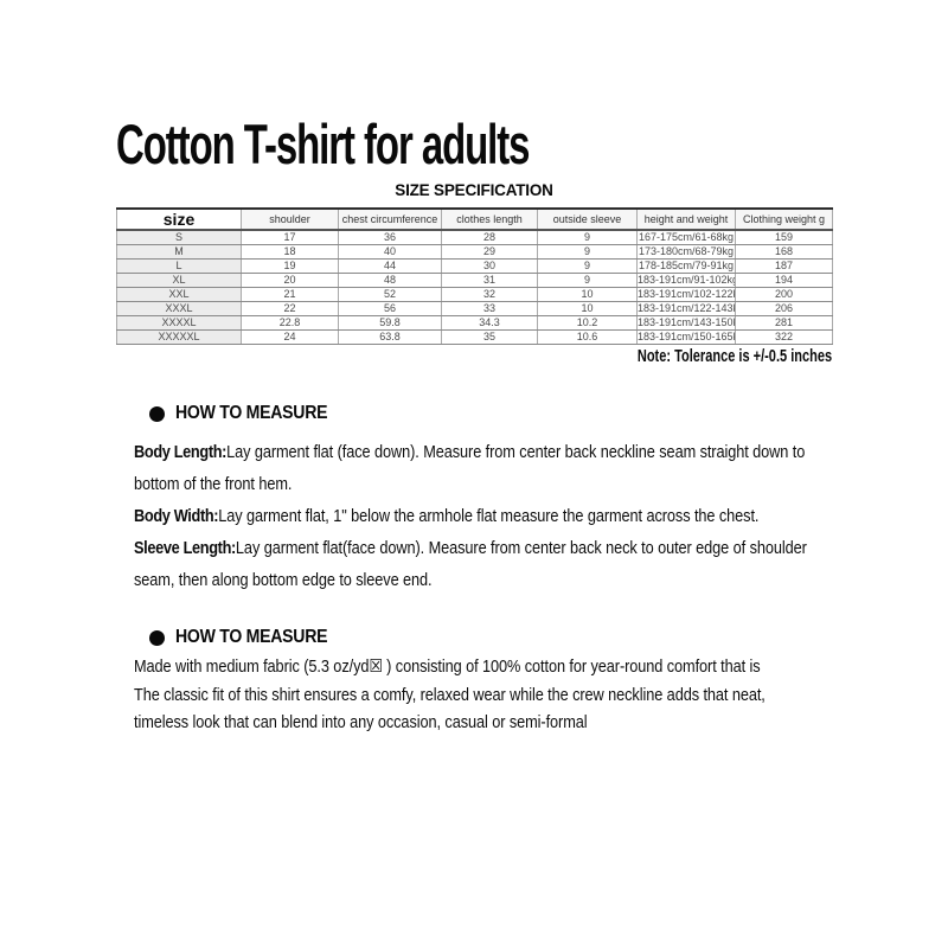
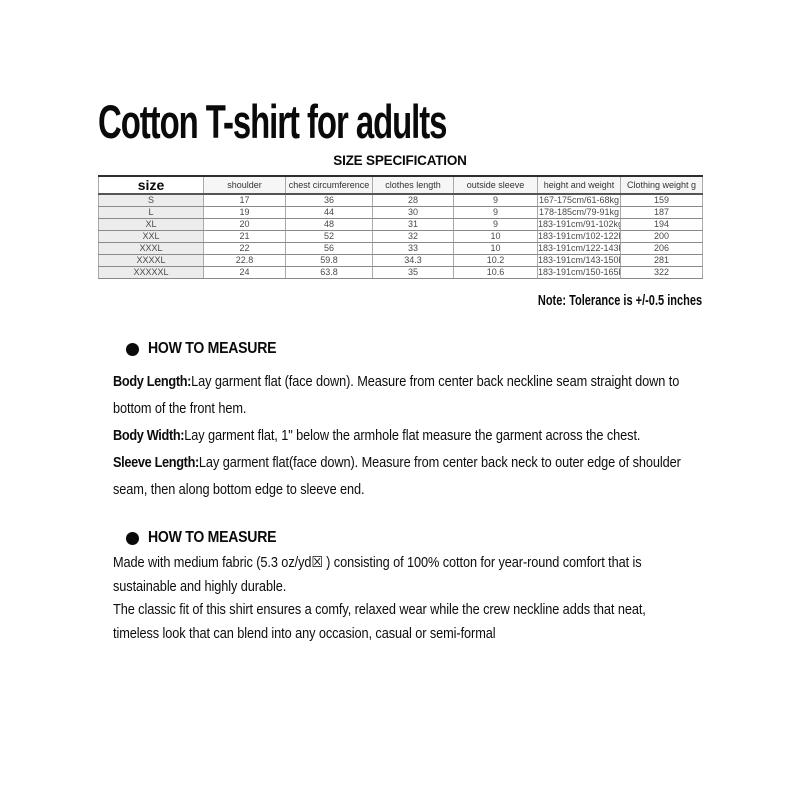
  Cotton T-shirt for adults
  SIZE SPECIFICATION
  size	shoulder	chest circumference	clothes length	outside sleeve	height and weight	Clothing weight g
  S	17	36	28	9	167-175cm/61-68kg	159
- M	18	40	29	9	173-180cm/68-79kg	168
  L	19	44	30	9	178-185cm/79-91kg	187
  XL	20	48	31	9	183-191cm/91-102k	194
  XXL	21	52	32	10	183-191cm/102-122	200
  XXXL	22	56	33	10	183-191cm/122-143	206
  XXXXL	22.8	59.8	34.3	10.2	183-191cm/143-150	281
  XXXXXL	24	63.8	35	10.6	183-191cm/150-165	322
  Note: Tolerance is +/-0.5 inches
  HOW TO MEASURE
  Body Length:Lay garment flat (face down). Measure from center back neckline seam straight down to
  bottom of the front hem.
  Body Width:Lay garment flat, 1" below the armhole flat measure the garment across the chest.
  Sleeve Length:Lay garment flat(face down). Measure from center back neck to outer edge of shoulder
  seam, then along bottom edge to sleeve end.
  HOW TO MEASURE
  Made with medium fabric (5.3 oz/yd☒ ) consisting of 100% cotton for year-round comfort that is
+ sustainable and highly durable.
  The classic fit of this shirt ensures a comfy, relaxed wear while the crew neckline adds that neat,
  timeless look that can blend into any occasion, casual or semi-formal
